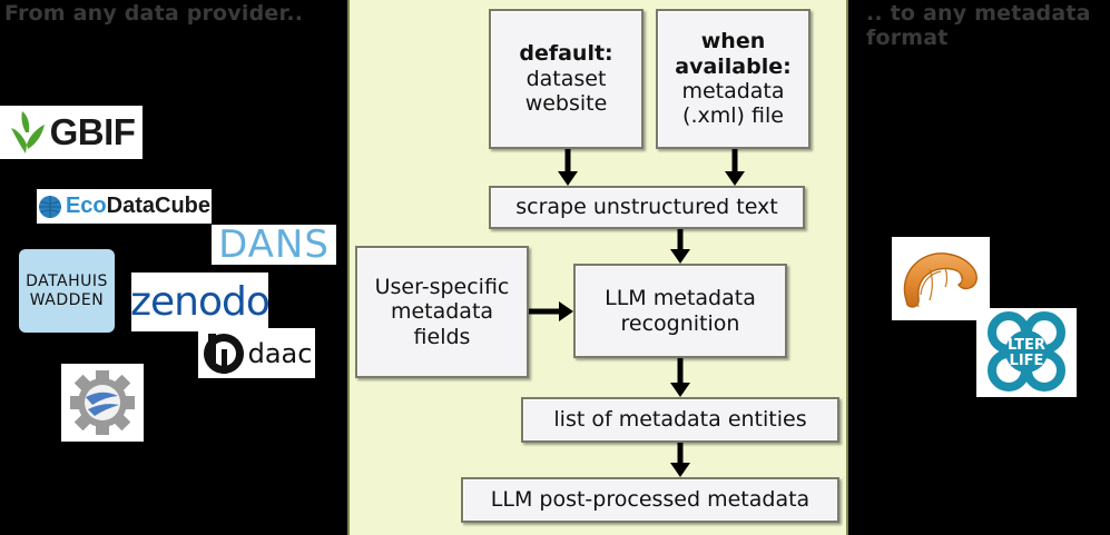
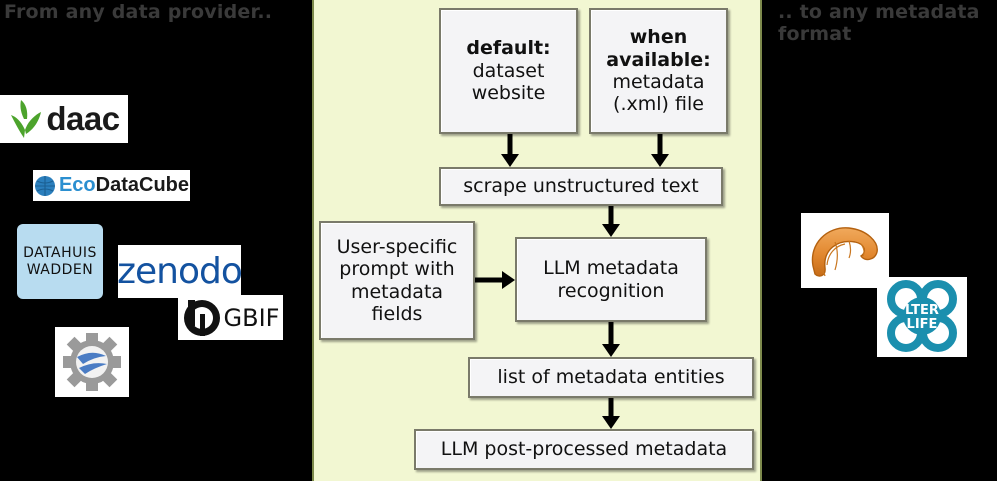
  From any data provider..
  .. to any metadata format
- GBIF
+ daac
  EcoDataCube
- DANS
  DATAHUIS
  WADDEN
  zenodo
- daac
+ GBIF
  default:
  dataset
  website
  when
  available:
  metadata
  (.xml) file
  scrape unstructured text
  User-specific
+ prompt with
  metadata
  fields
  LLM metadata
  recognition
  list of metadata entities
  LLM post-processed metadata
  LTER
  LIFE
